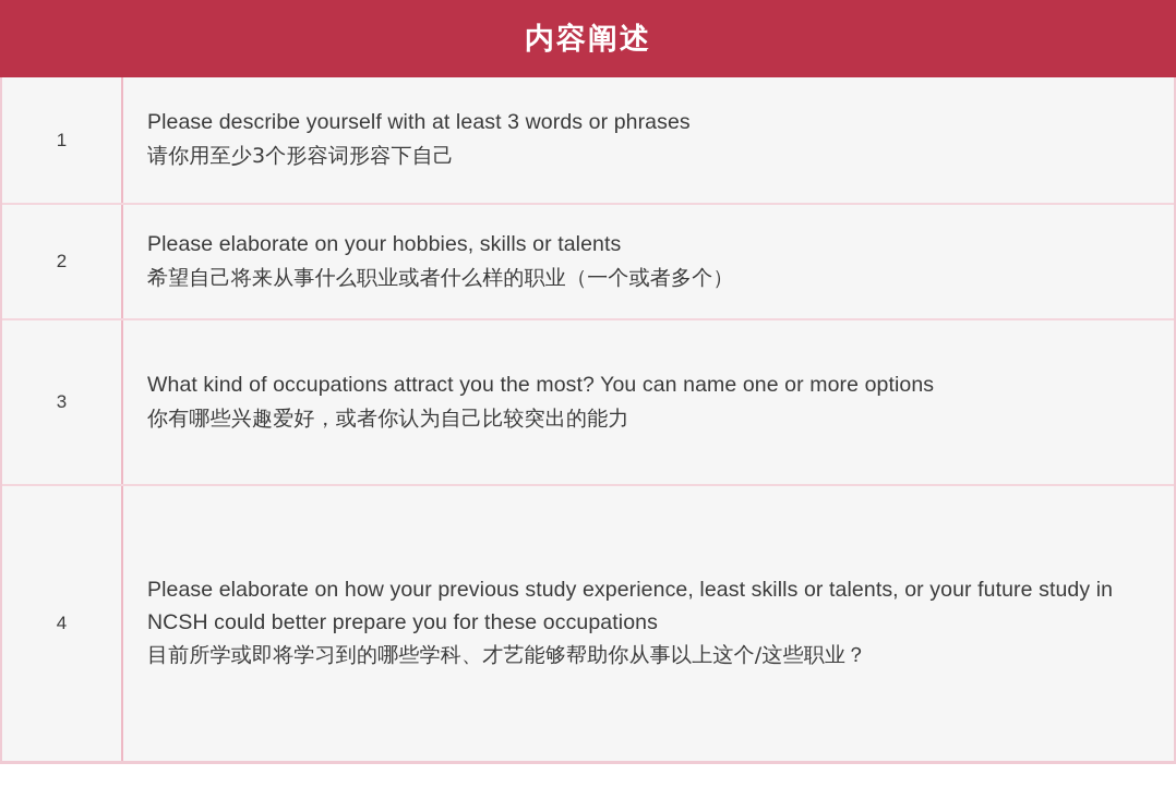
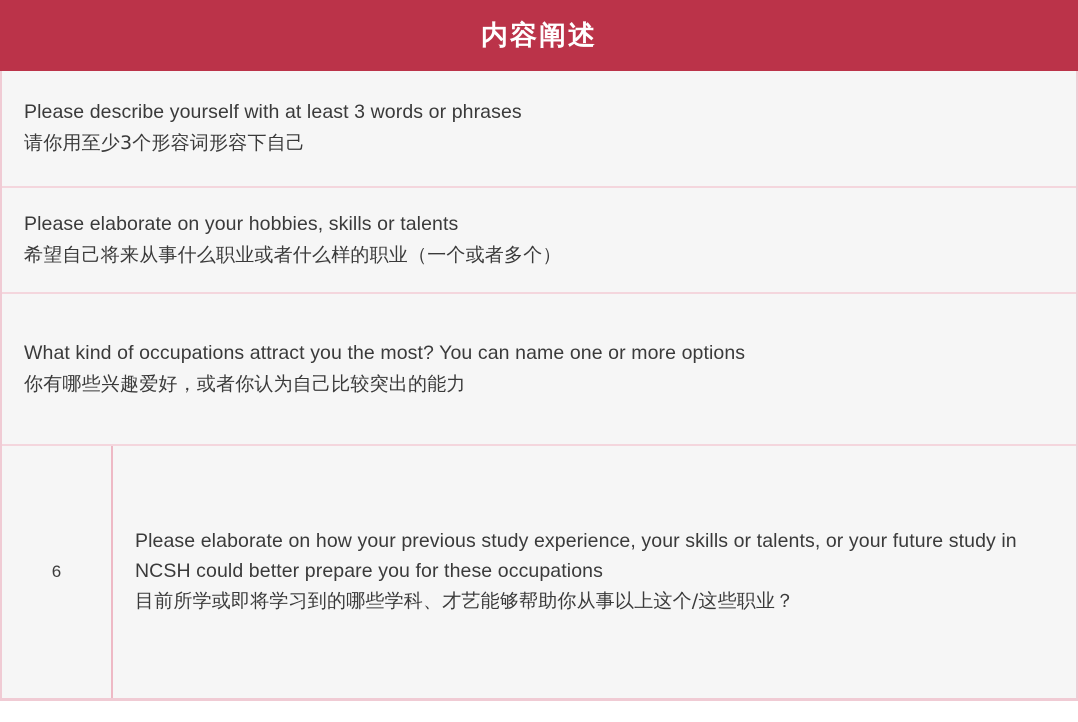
  内容阐述
- 1
  Please describe yourself with at least 3 words or phrases
  请你用至少3个形容词形容下自己
- 2
  Please elaborate on your hobbies, skills or talents
  希望自己将来从事什么职业或者什么样的职业（一个或者多个）
- 3
  What kind of occupations attract you the most? You can name one or more options
  你有哪些兴趣爱好，或者你认为自己比较突出的能力
- 4
+ 6
- Please elaborate on how your previous study experience, least skills or talents, or your future study in NCSH could better prepare you for these occupations
+ Please elaborate on how your previous study experience, your skills or talents, or your future study in NCSH could better prepare you for these occupations
  目前所学或即将学习到的哪些学科、才艺能够帮助你从事以上这个/这些职业？
